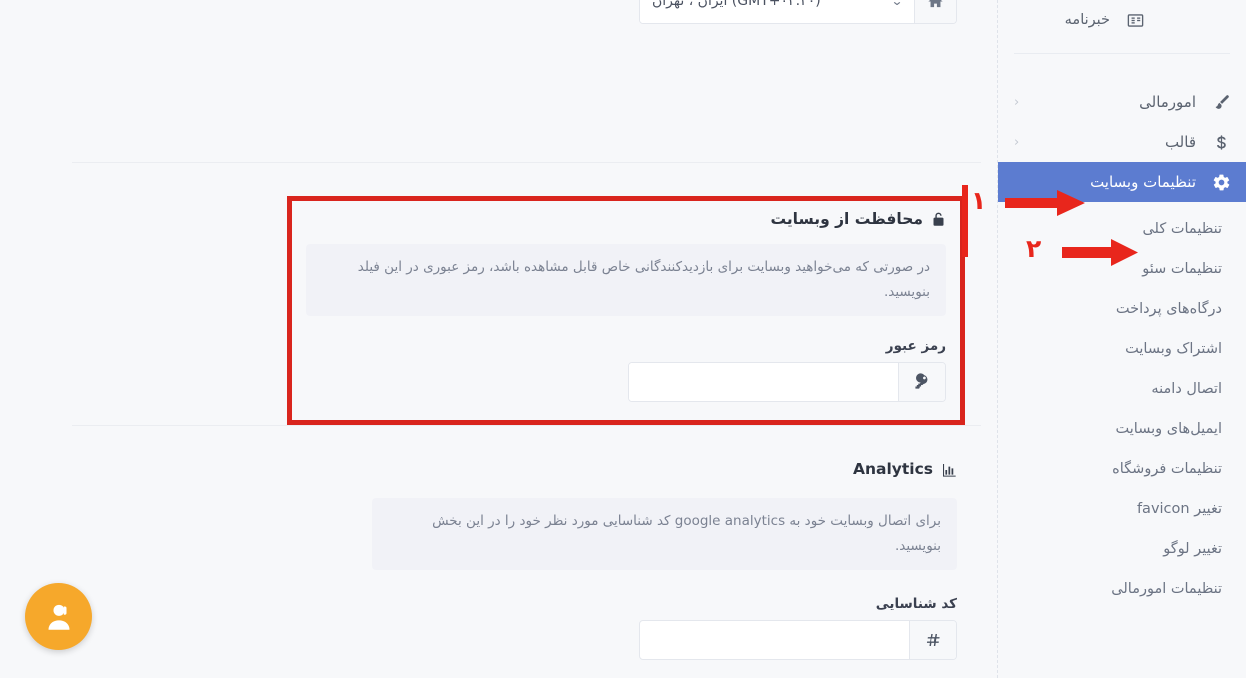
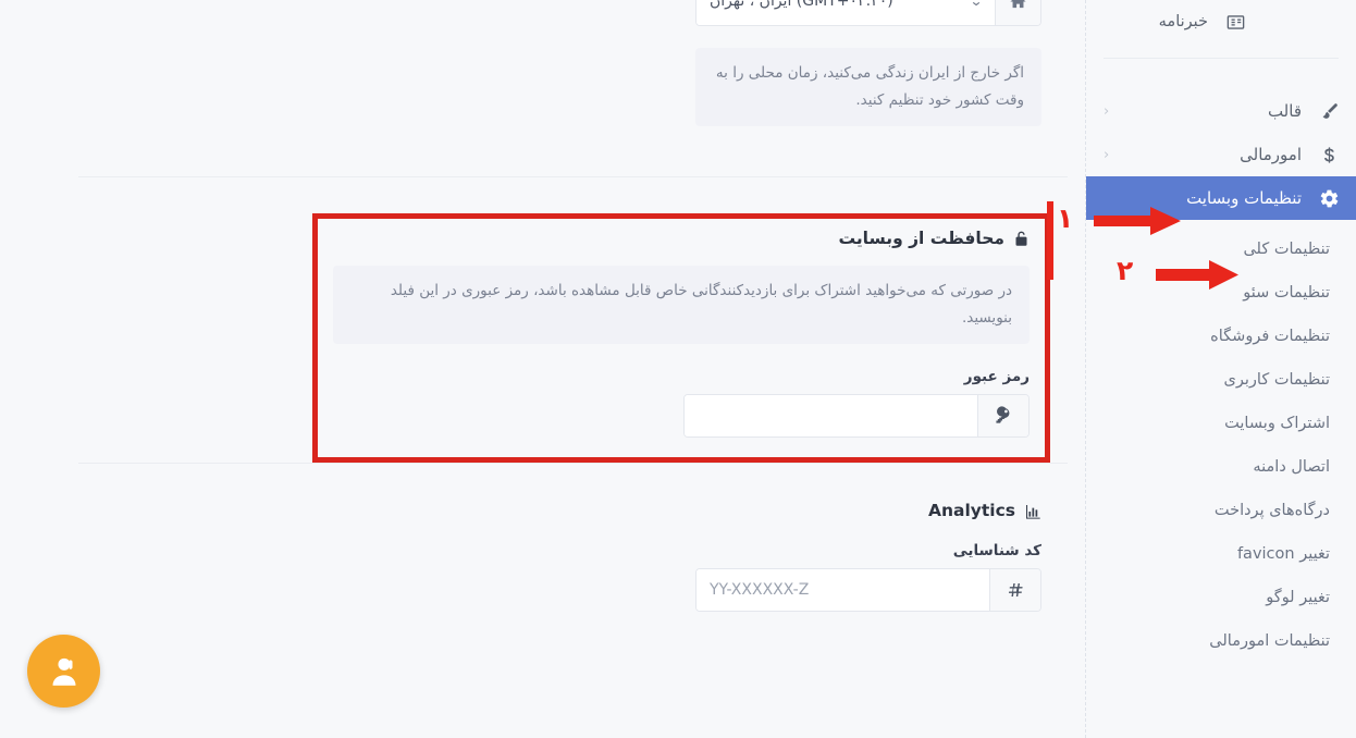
  ⌄
  (GMT+۰۳:۳۰) ایران ، تهران
+ اگر خارج از ایران زندگی می‌کنید، زمان محلی را به وقت کشور خود تنظیم کنید.
  محافظت از وبسایت
- در صورتی که می‌خواهید وبسایت برای بازدیدکنندگانی خاص قابل مشاهده باشد، رمز عبوری در این فیلد بنویسید.
+ در صورتی که می‌خواهید اشتراک برای بازدیدکنندگانی خاص قابل مشاهده باشد، رمز عبوری در این فیلد بنویسید.
  رمز عبور
  Analytics
- برای اتصال وبسایت خود به google analytics کد شناسایی مورد نظر خود را در این بخش بنویسید.
  کد شناسایی
+ YY-XXXXXX-Z
  خبرنامه
- امورمالی
+ قالب
  ‹
- قالب
+ امورمالی
  ‹
  تنظیمات وبسایت
  تنظیمات کلی
  تنظیمات سئو
- درگاه‌های پرداخت
+ تنظیمات فروشگاه
+ تنظیمات کاربری
  اشتراک وبسایت
  اتصال دامنه
- ایمیل‌های وبسایت
- تنظیمات فروشگاه
+ درگاه‌های پرداخت
  تغییر favicon
  تغییر لوگو
  تنظیمات امورمالی
  ۱
  ۲
